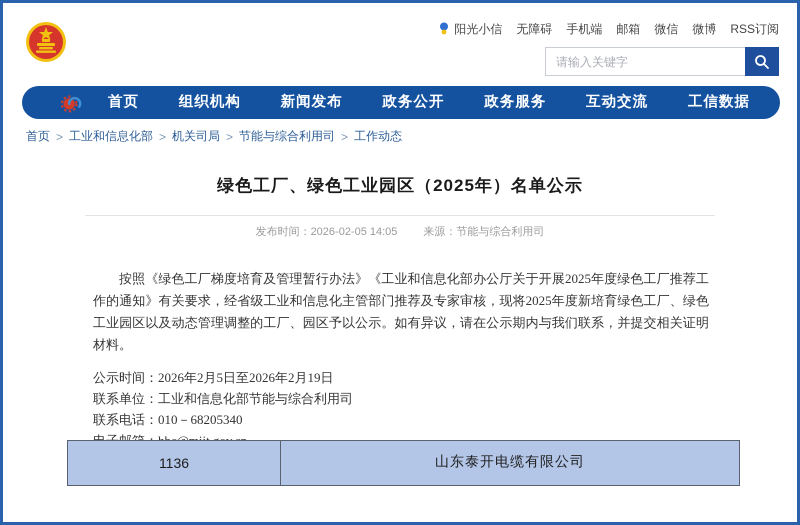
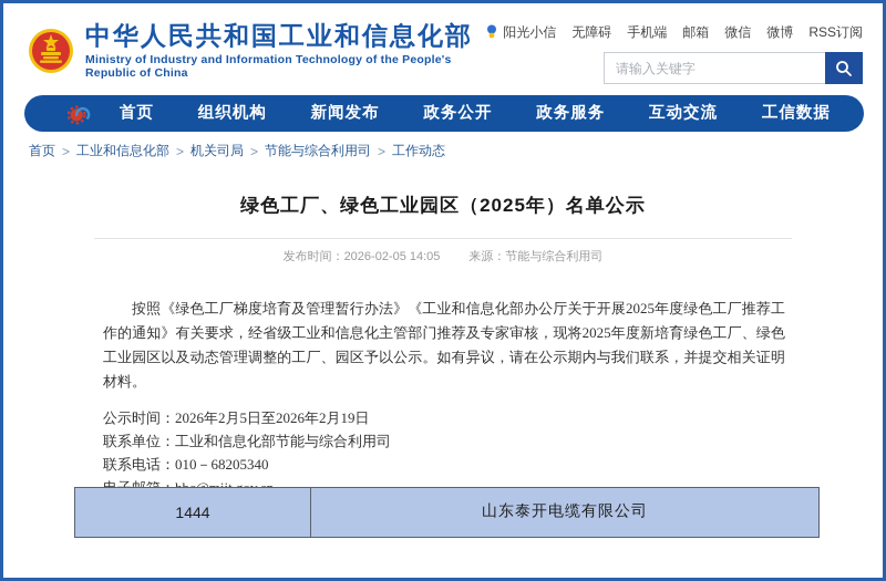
+ 中华人民共和国工业和信息化部
+ Ministry of Industry and Information Technology of the People's Republic of China
  阳光小信
  无障碍
  手机端
  邮箱
  微信
  微博
  RSS订阅
  请输入关键字
  首页
  组织机构
  新闻发布
  政务公开
  政务服务
  互动交流
  工信数据
  首页
  >
  工业和信息化部
  >
  机关司局
  >
  节能与综合利用司
  >
  工作动态
  绿色工厂、绿色工业园区（2025年）名单公示
  发布时间：2026-02-05 14:05
  来源：节能与综合利用司
  按照《绿色工厂梯度培育及管理暂行办法》《工业和信息化部办公厅关于开展2025年度绿色工厂推荐工作的通知》有关要求，经省级工业和信息化主管部门推荐及专家审核，现将2025年度新培育绿色工厂、绿色工业园区以及动态管理调整的工厂、园区予以公示。如有异议，请在公示期内与我们联系，并提交相关证明材料。
  公示时间：2026年2月5日至2026年2月19日
  联系单位：工业和信息化部节能与综合利用司
  联系电话：010－68205340
- 1136
+ 1444
  山东泰开电缆有限公司
